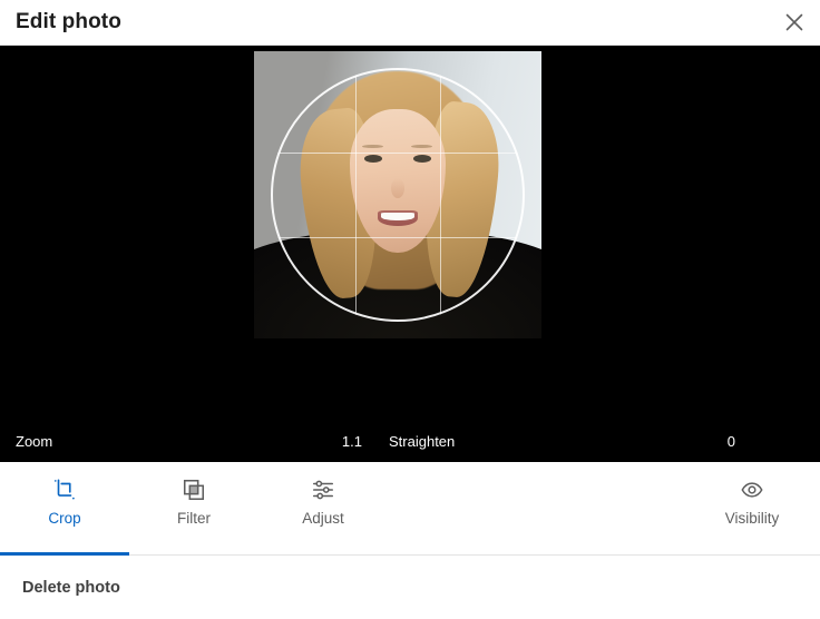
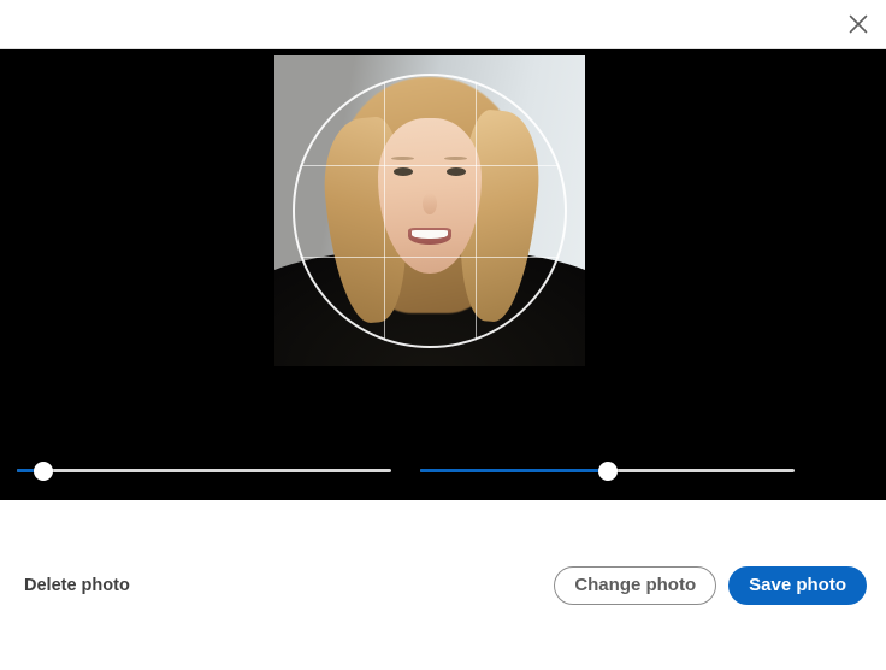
- Edit photo
- Zoom
- 1.1
- Straighten
- 0
- Crop
- Filter
- Adjust
- Visibility
  Delete photo
+ Change photo
+ Save photo
